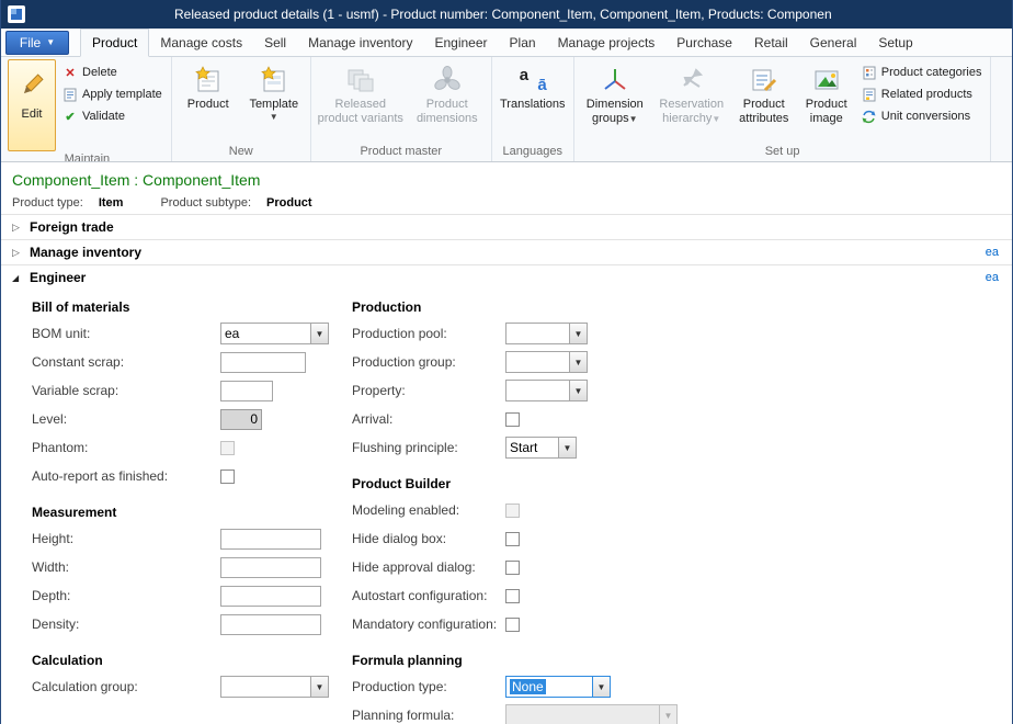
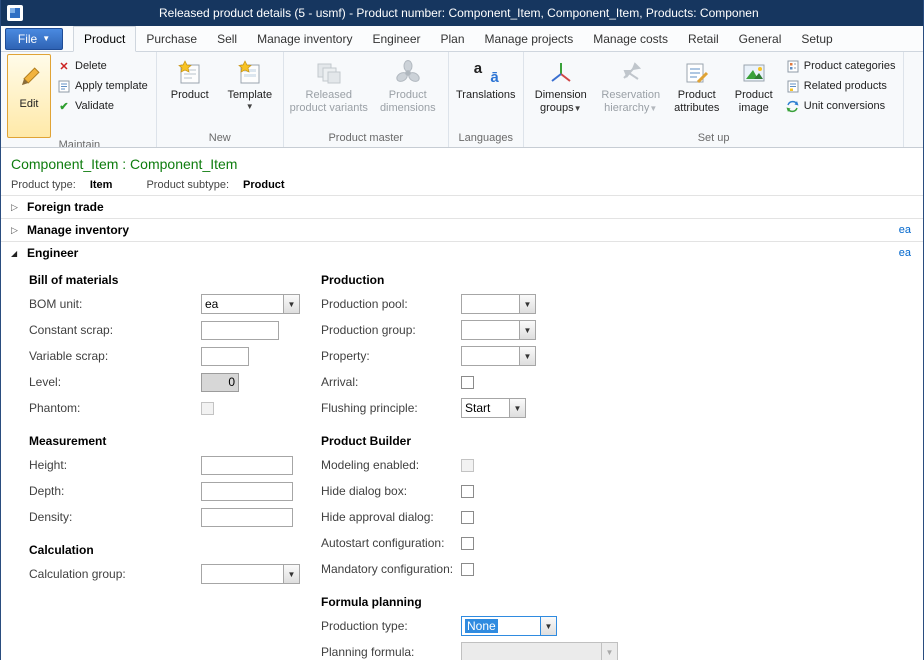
- Released product details (1 - usmf) - Product number: Component_Item, Component_Item, Products: Componen
+ Released product details (5 - usmf) - Product number: Component_Item, Component_Item, Products: Componen
  File
  ▼
  Product
- Manage costs
+ Purchase
  Sell
  Manage inventory
  Engineer
  Plan
  Manage projects
- Purchase
+ Manage costs
  Retail
  General
  Setup
  Edit
  ✕
  Delete
  Apply template
  ✔
  Validate
  Maintain
  Product
  Template
  ▼
  New
  Released product variants
  Product dimensions
  Product master
  a
  ā
  Translations
  Languages
  Dimension groups▼
  Reservation hierarchy▼
  Product attributes
  Product image
  Product categories
  Related products
  Unit conversions
  Set up
  Component_Item : Component_Item
  Product type:
  Item
  Product subtype:
  Product
  ▷
  Foreign trade
  ▷
  Manage inventory
  ea
  ◢
  Engineer
  ea
  Bill of materials
  BOM unit:
  ea
  ▼
  Constant scrap:
  Variable scrap:
  Level:
  0
  Phantom:
- Auto-report as finished:
  Measurement
  Height:
- Width:
  Depth:
  Density:
  Calculation
  Calculation group:
  ▼
  Production
  Production pool:
  ▼
  Production group:
  ▼
  Property:
  ▼
  Arrival:
  Flushing principle:
  Start
  ▼
  Product Builder
  Modeling enabled:
  Hide dialog box:
  Hide approval dialog:
  Autostart configuration:
  Mandatory configuration:
  Formula planning
  Production type:
  None
  ▼
  Planning formula:
  ▼
